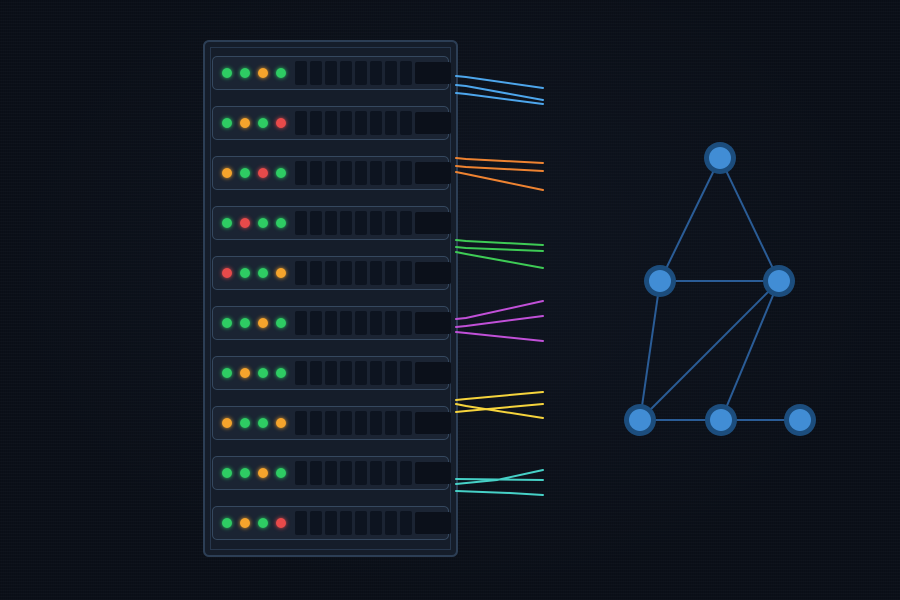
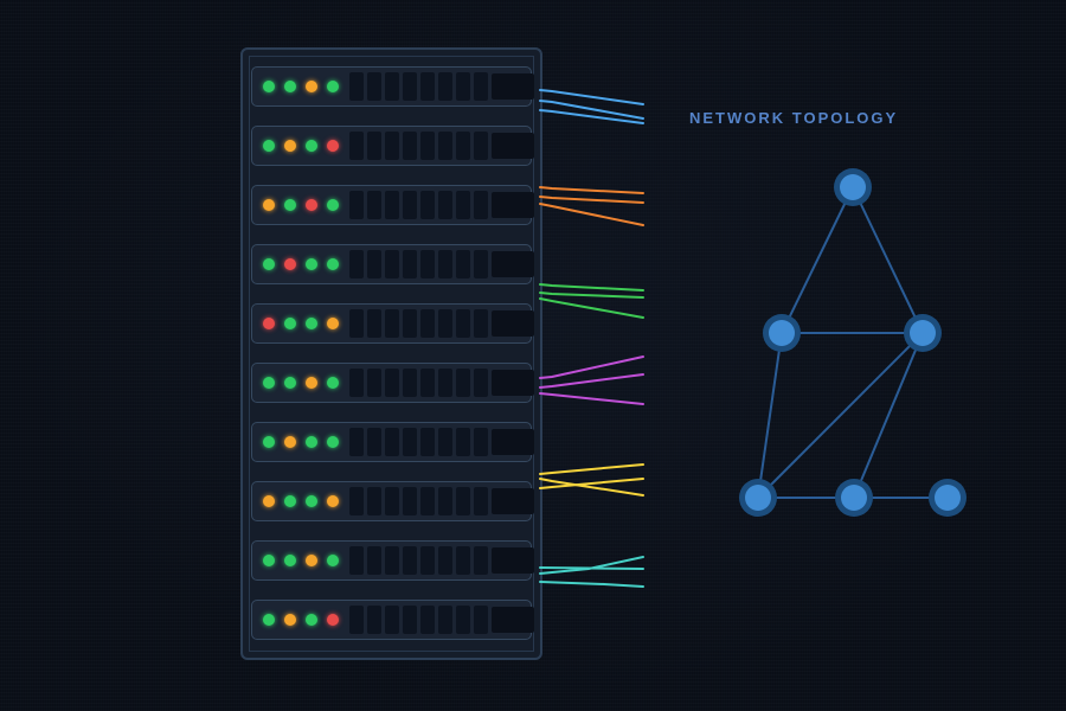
+ NETWORK TOPOLOGY
